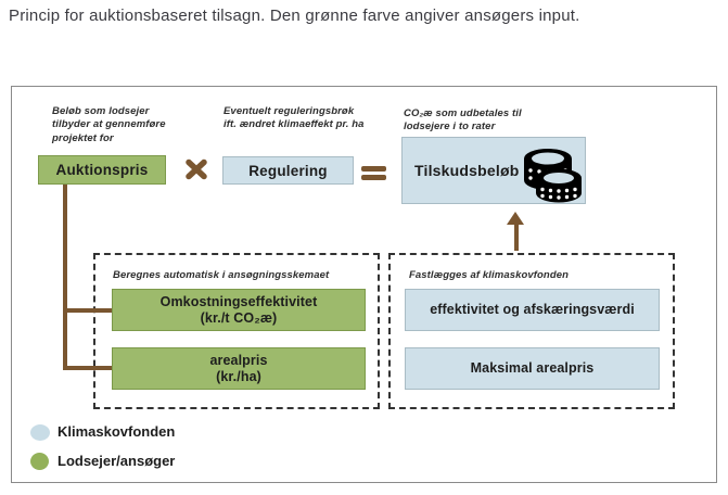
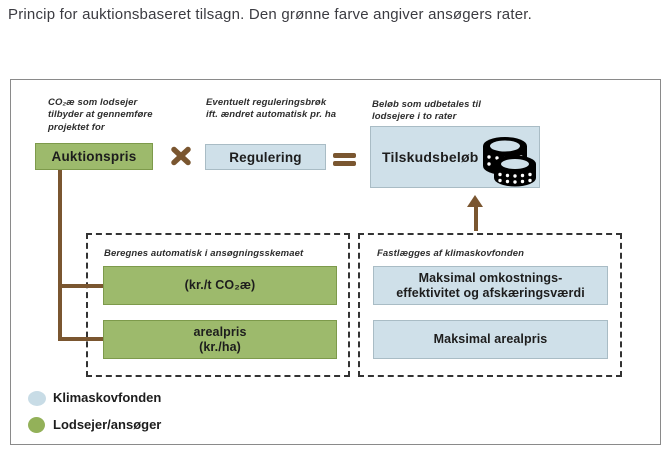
- Princip for auktionsbaseret tilsagn. Den grønne farve angiver ansøgers input.
+ Princip for auktionsbaseret tilsagn. Den grønne farve angiver ansøgers rater.
- Beløb som lodsejer tilbyder at gennemføre projektet for
+ CO₂æ som lodsejer tilbyder at gennemføre projektet for
- Eventuelt reguleringsbrøk ift. ændret klimaeffekt pr. ha
+ Eventuelt reguleringsbrøk ift. ændret automatisk pr. ha
- CO₂æ som udbetales til lodsejere i to rater
+ Beløb som udbetales til lodsejere i to rater
  Auktionspris
  Regulering
  Tilskudsbeløb
  Beregnes automatisk i ansøgningsskemaet
- Omkostningseffektivitet
  (kr./t CO₂æ)
  arealpris
  (kr./ha)
  Fastlægges af klimaskovfonden
+ Maksimal omkostnings-
  effektivitet og afskæringsværdi
  Maksimal arealpris
  Klimaskovfonden
  Lodsejer/ansøger
